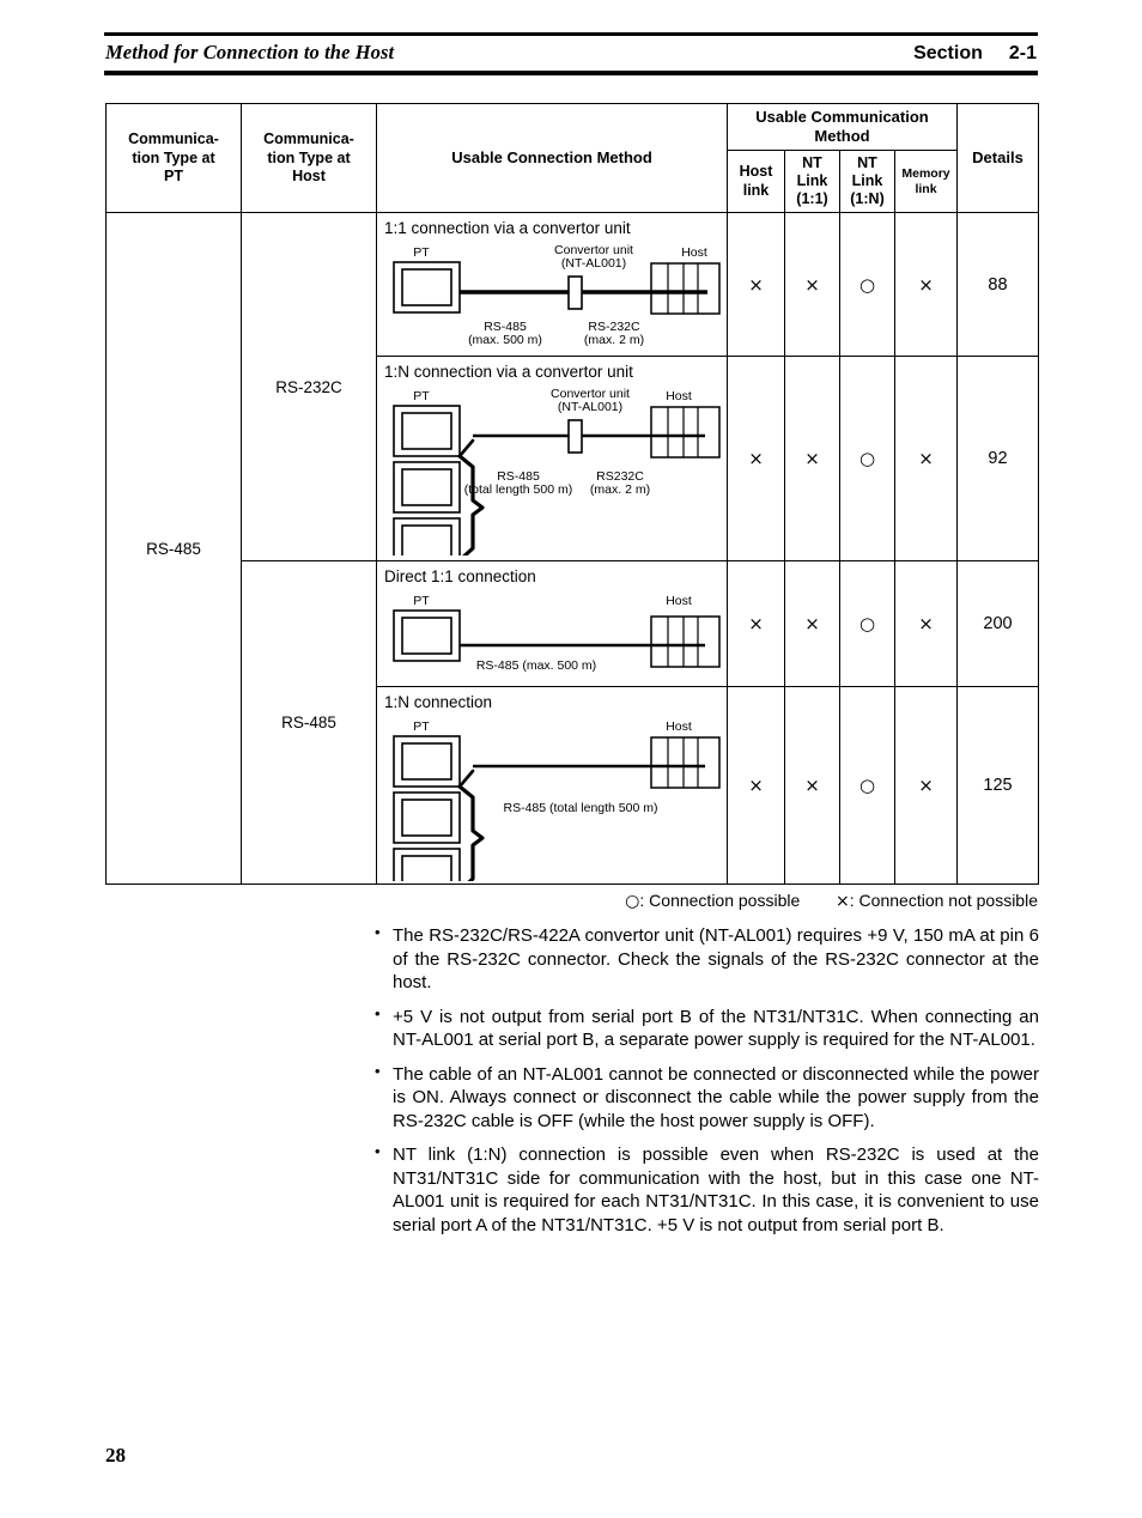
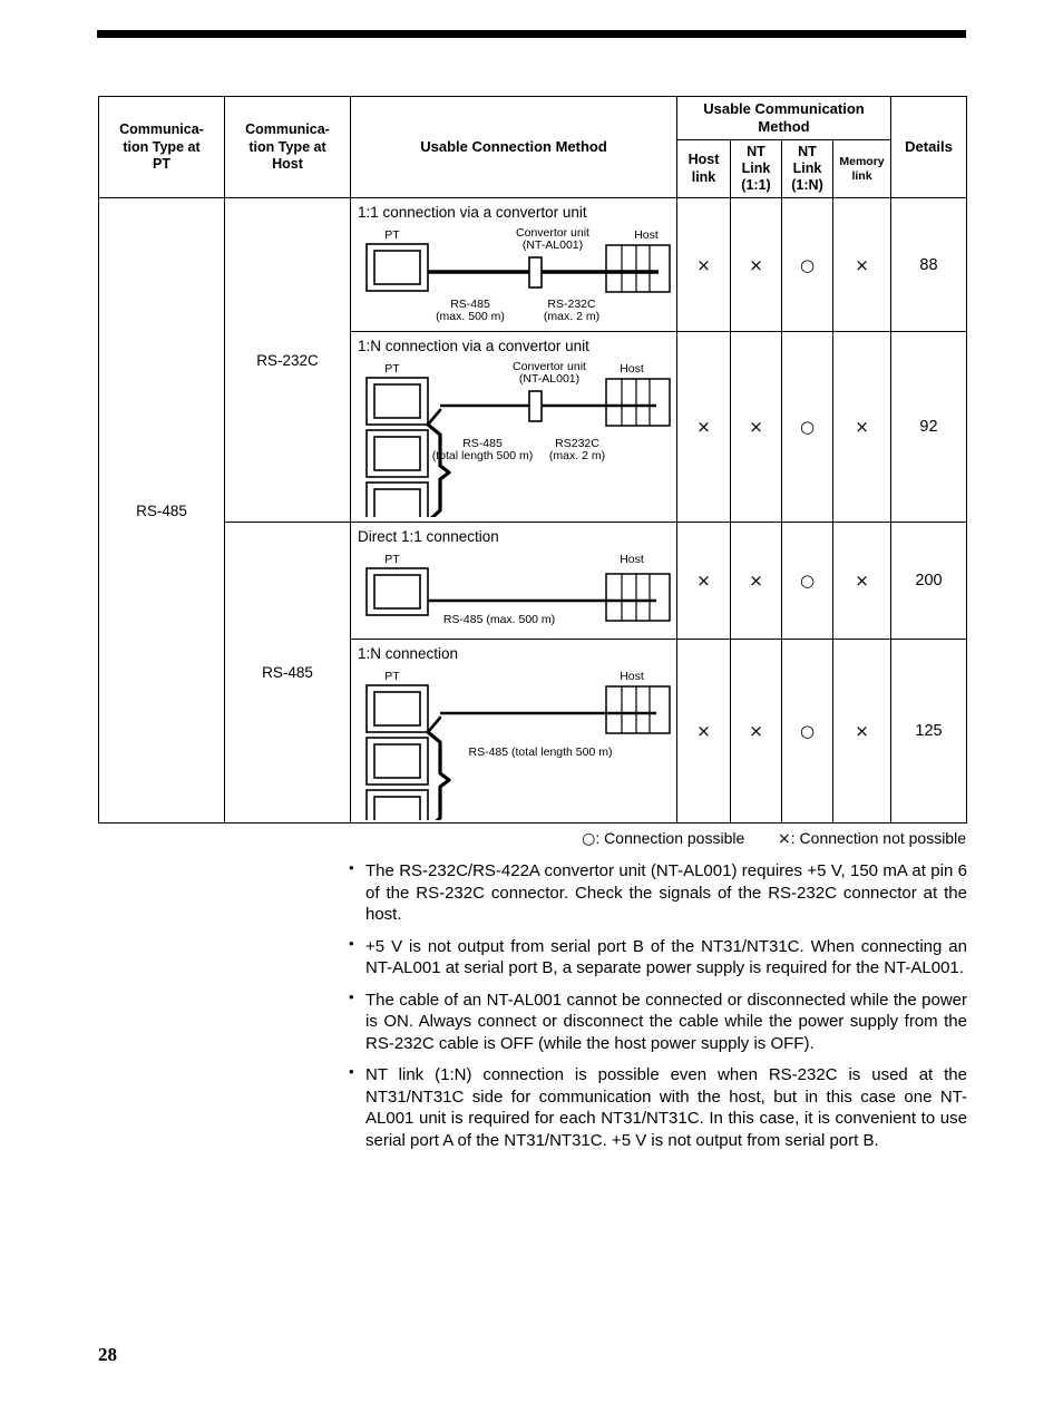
- Method for Connection to the Host
- Section
- 2-1
  Communica- tion Type at PT	Communica- tion Type at Host	Usable Connection Method	Usable Communication Method	Details
  Host link	NT Link (1:1)	NT Link (1:N)	Memory link
  RS-485	RS-232C	1:1 connection via a convertor unit PT Convertor unit (NT-AL001) Host RS-485 (max. 500 m) RS-232C (max. 2 m)	×	×	○	×	88
  1:N connection via a convertor unit PT Convertor unit (NT-AL001) Host RS-485 (total length 500 m) RS232C (max. 2 m)	×	×	○	×	92
  RS-485	Direct 1:1 connection PT Host RS-485 (max. 500 m)	×	×	○	×	200
  1:N connection PT Host RS-485 (total length 500 m)	×	×	○	×	125
  ○: Connection possible ×: Connection not possible
  •
- The RS-232C/RS-422A convertor unit (NT-AL001) requires +9 V, 150 mA at pin 6 of the RS-232C connector. Check the signals of the RS-232C connector at the host.
+ The RS-232C/RS-422A convertor unit (NT-AL001) requires +5 V, 150 mA at pin 6 of the RS-232C connector. Check the signals of the RS-232C connector at the host.
  •
  +5 V is not output from serial port B of the NT31/NT31C. When connecting an NT-AL001 at serial port B, a separate power supply is required for the NT-AL001.
  •
  The cable of an NT-AL001 cannot be connected or disconnected while the power is ON. Always connect or disconnect the cable while the power supply from the RS-232C cable is OFF (while the host power supply is OFF).
  •
  NT link (1:N) connection is possible even when RS-232C is used at the NT31/NT31C side for communication with the host, but in this case one NT-AL001 unit is required for each NT31/NT31C. In this case, it is convenient to use serial port A of the NT31/NT31C. +5 V is not output from serial port B.
  28
